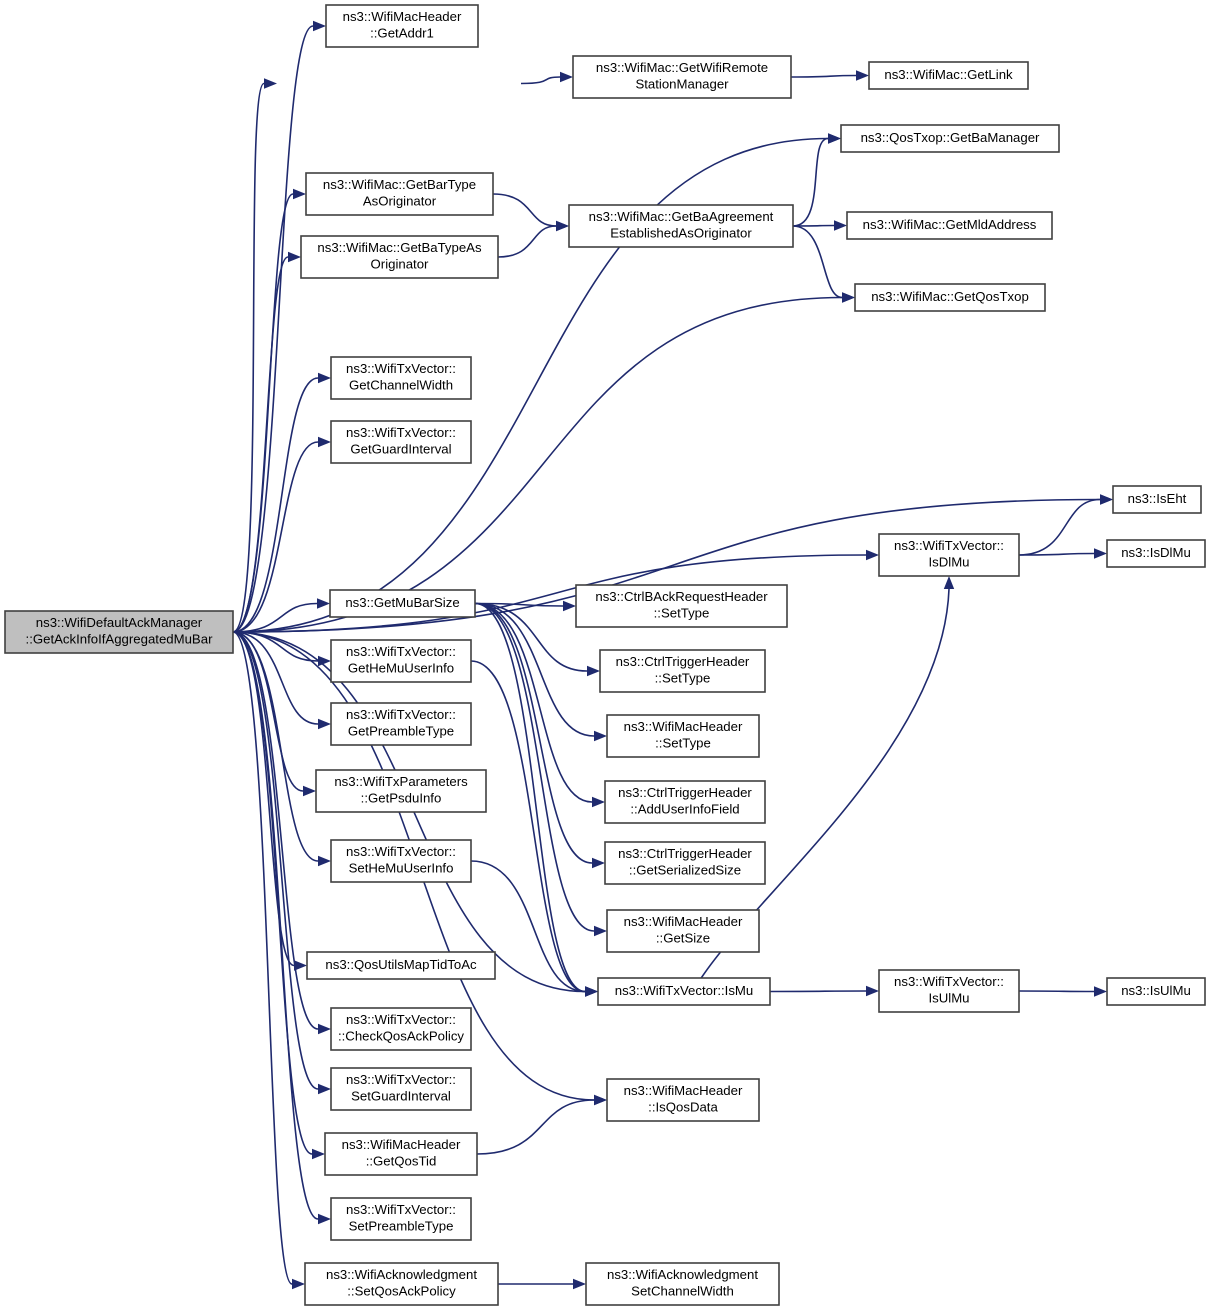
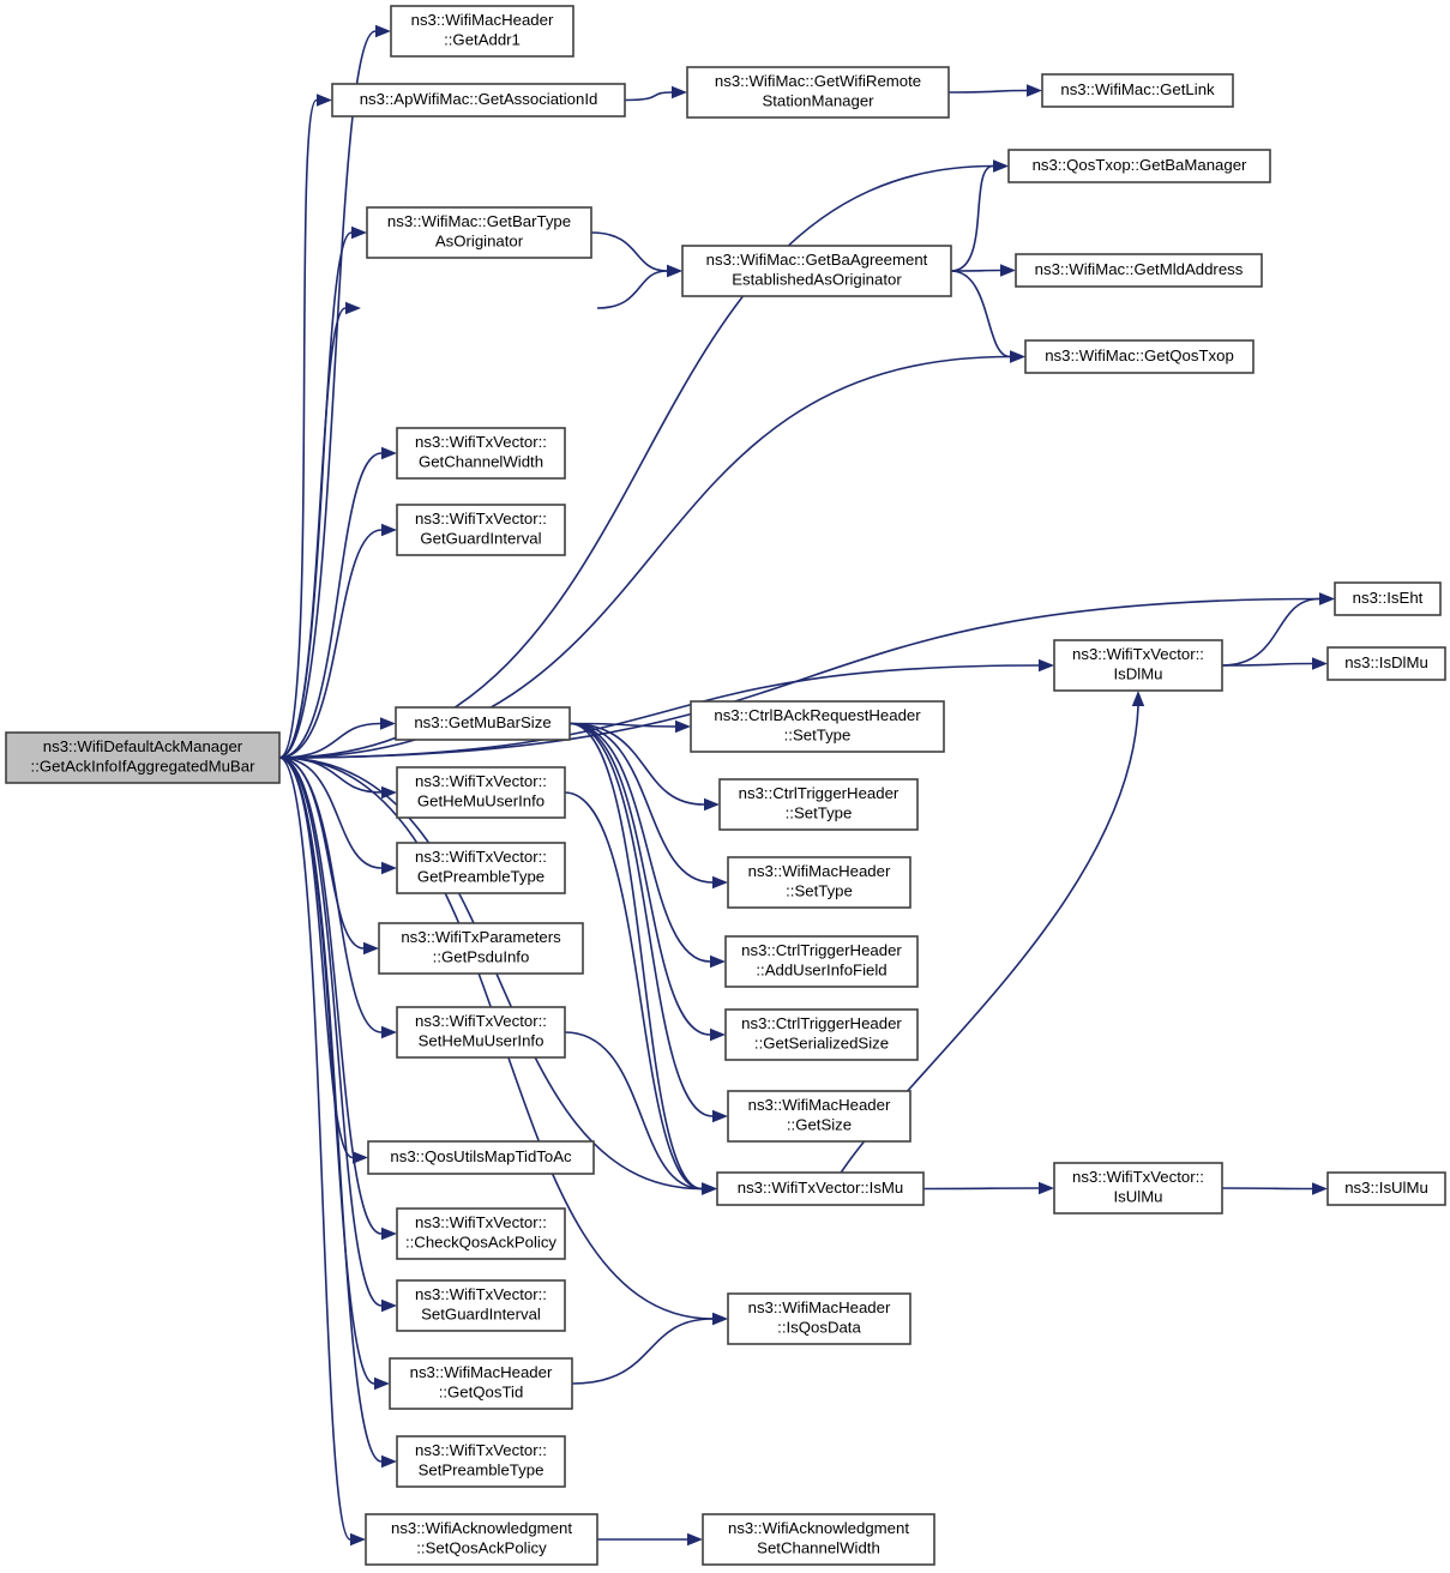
  ns3::WifiDefaultAckManager
  ::GetAckInfoIfAggregatedMuBar
  ns3::WifiMacHeader
  ::GetAddr1
+ ns3::ApWifiMac::GetAssociationId
  ns3::WifiMac::GetWifiRemote
  StationManager
  ns3::WifiMac::GetLink
  ns3::QosTxop::GetBaManager
  ns3::WifiMac::GetBarType
  AsOriginator
- ns3::WifiMac::GetBaTypeAs
- Originator
  ns3::WifiMac::GetBaAgreement
  EstablishedAsOriginator
  ns3::WifiMac::GetMldAddress
  ns3::WifiMac::GetQosTxop
  ns3::WifiTxVector::
  GetChannelWidth
  ns3::WifiTxVector::
  GetGuardInterval
  ns3::IsEht
  ns3::WifiTxVector::
  IsDlMu
  ns3::IsDlMu
  ns3::GetMuBarSize
  ns3::CtrlBAckRequestHeader
  ::SetType
  ns3::CtrlTriggerHeader
  ::SetType
  ns3::WifiMacHeader
  ::SetType
  ns3::WifiTxVector::
  GetHeMuUserInfo
  ns3::WifiTxVector::
  GetPreambleType
  ns3::CtrlTriggerHeader
  ::AddUserInfoField
  ns3::WifiTxParameters
  ::GetPsduInfo
  ns3::CtrlTriggerHeader
  ::GetSerializedSize
  ns3::WifiTxVector::
  SetHeMuUserInfo
  ns3::WifiMacHeader
  ::GetSize
  ns3::WifiTxVector::IsMu
  ns3::WifiTxVector::
  IsUlMu
  ns3::IsUlMu
  ns3::QosUtilsMapTidToAc
  ns3::WifiTxVector::
  ::CheckQosAckPolicy
  ns3::WifiTxVector::
  SetGuardInterval
  ns3::WifiMacHeader
  ::GetQosTid
  ns3::WifiMacHeader
  ::IsQosData
  ns3::WifiTxVector::
  SetPreambleType
  ns3::WifiAcknowledgment
  ::SetQosAckPolicy
  ns3::WifiAcknowledgment
  SetChannelWidth
